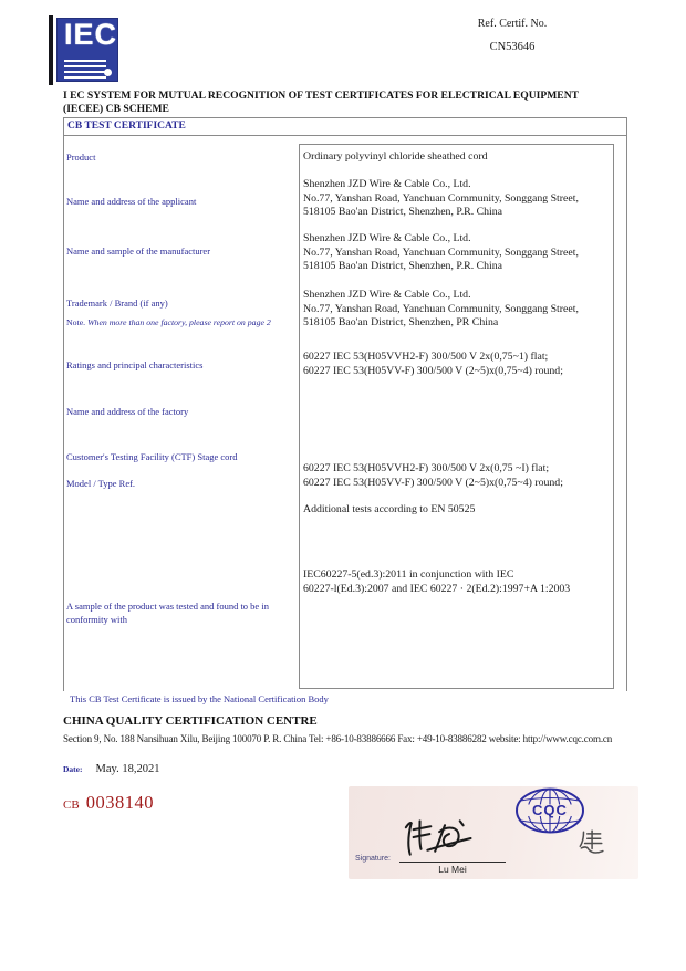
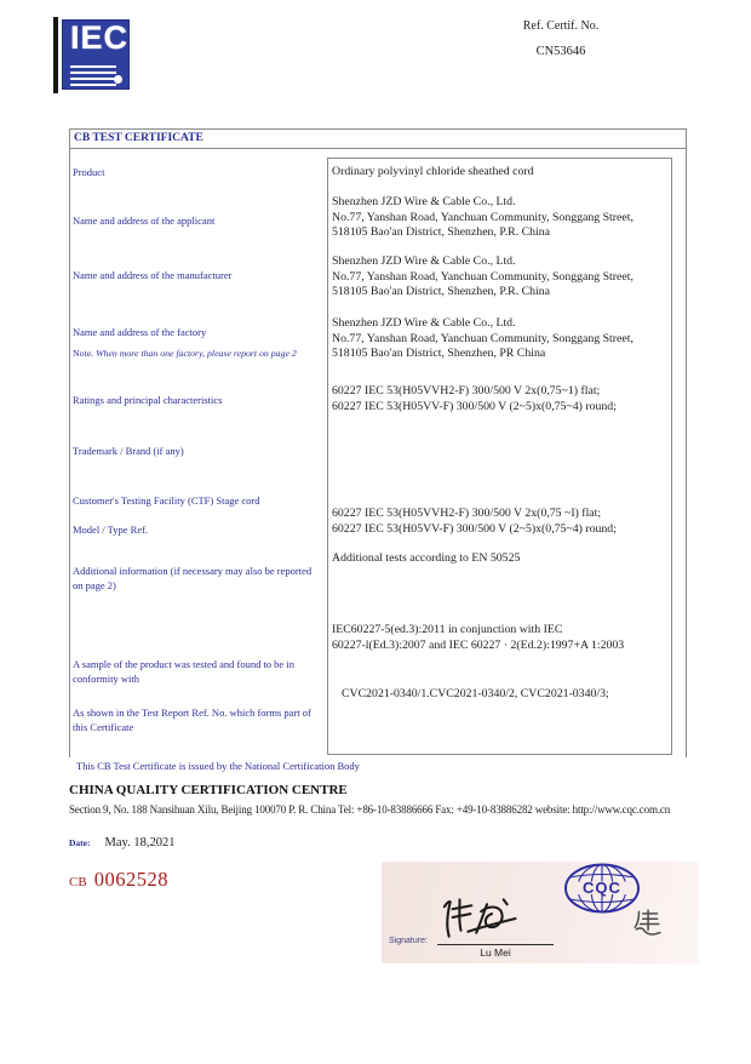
  IEC
  Ref. Certif. No.
  CN53646
- I EC SYSTEM FOR MUTUAL RECOGNITION OF TEST CERTIFICATES FOR ELECTRICAL EQUIPMENT
- (IECEE) CB SCHEME
  CB TEST CERTIFICATE
  Product
  Name and address of the applicant
- Name and sample of the manufacturer
+ Name and address of the manufacturer
- Trademark / Brand (if any)
+ Name and address of the factory
  Note. When more than one factory, please report on page 2
  Ratings and principal characteristics
- Name and address of the factory
+ Trademark / Brand (if any)
  Customer's Testing Facility (CTF) Stage cord
  Model / Type Ref.
+ Additional information (if necessary may also be reported
+ on page 2)
  A sample of the product was tested and found to be in
  conformity with
+ As shown in the Test Report Ref. No. which forms part of
+ this Certificate
  Ordinary polyvinyl chloride sheathed cord
  Shenzhen JZD Wire & Cable Co., Ltd.
  No.77, Yanshan Road, Yanchuan Community, Songgang Street,
  518105 Bao'an District, Shenzhen, P.R. China
  Shenzhen JZD Wire & Cable Co., Ltd.
  No.77, Yanshan Road, Yanchuan Community, Songgang Street,
  518105 Bao'an District, Shenzhen, P.R. China
  Shenzhen JZD Wire & Cable Co., Ltd.
  No.77, Yanshan Road, Yanchuan Community, Songgang Street,
  518105 Bao'an District, Shenzhen, PR China
  60227 IEC 53(H05VVH2-F) 300/500 V 2x(0,75~1) flat;
  60227 IEC 53(H05VV-F) 300/500 V (2~5)x(0,75~4) round;
  60227 IEC 53(H05VVH2-F) 300/500 V 2x(0,75 ~I) flat;
  60227 IEC 53(H05VV-F) 300/500 V (2~5)x(0,75~4) round;
  Additional tests according to EN 50525
  IEC60227-5(ed.3):2011 in conjunction with IEC
  60227-l(Ed.3):2007 and IEC 60227 · 2(Ed.2):1997+A 1:2003
+ CVC2021-0340/1.CVC2021-0340/2, CVC2021-0340/3;
  This CB Test Certificate is issued by the National Certification Body
  CHINA QUALITY CERTIFICATION CENTRE
  Section 9, No. 188 Nansihuan Xilu, Beijing 100070 P. R. China Tel: +86-10-83886666 Fax: +49-10-83886282 website: http://www.cqc.com.cn
  Date:
  May. 18,2021
  CB
- 0038140
+ 0062528
  Lu Mei
  CQC
